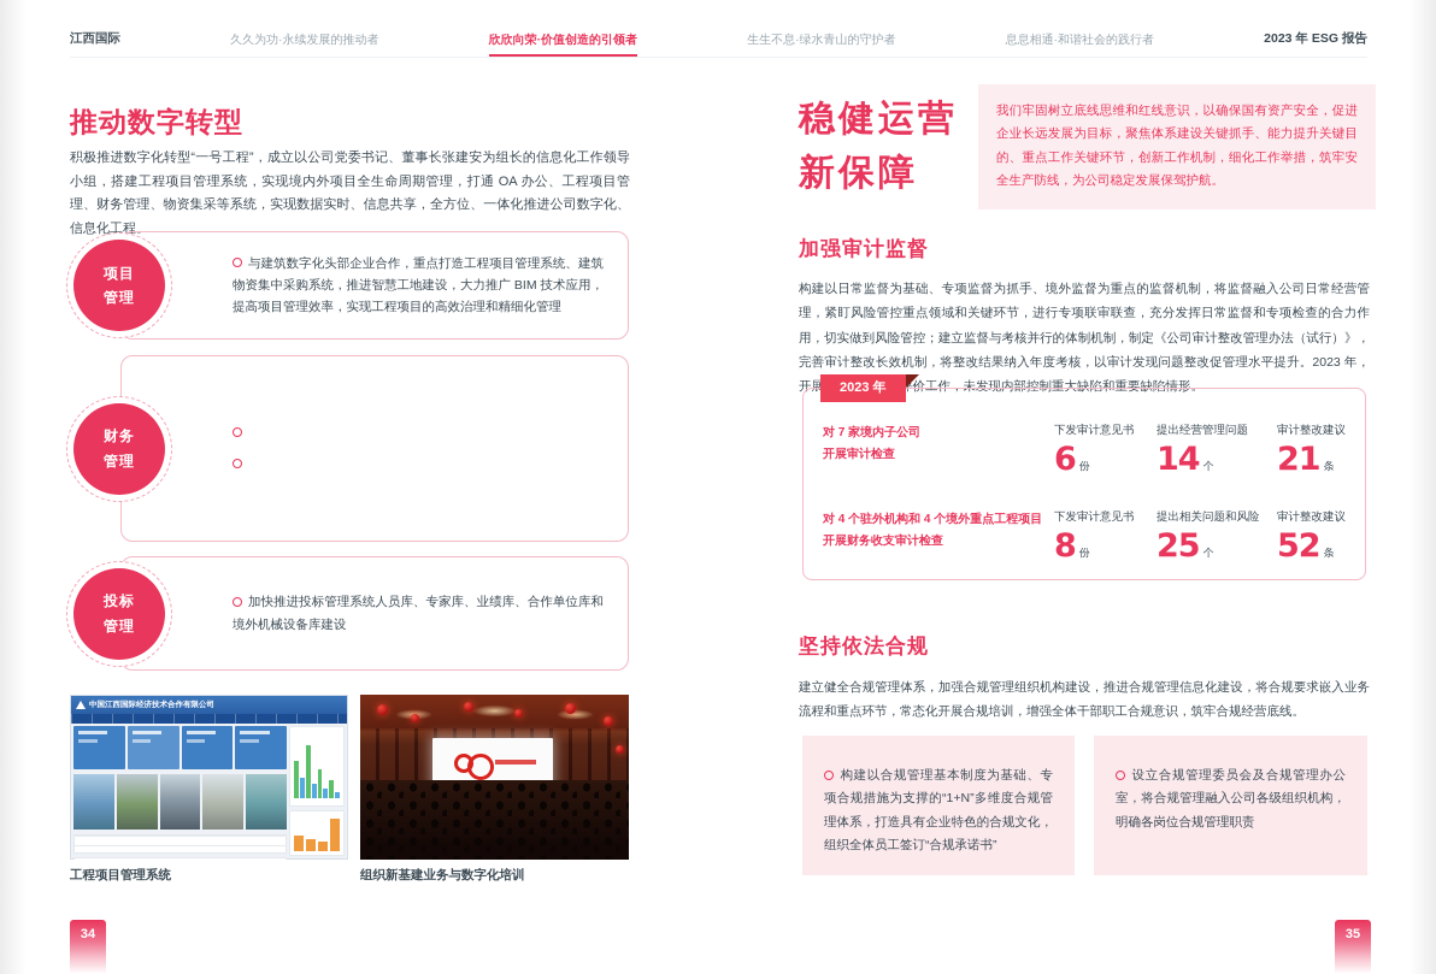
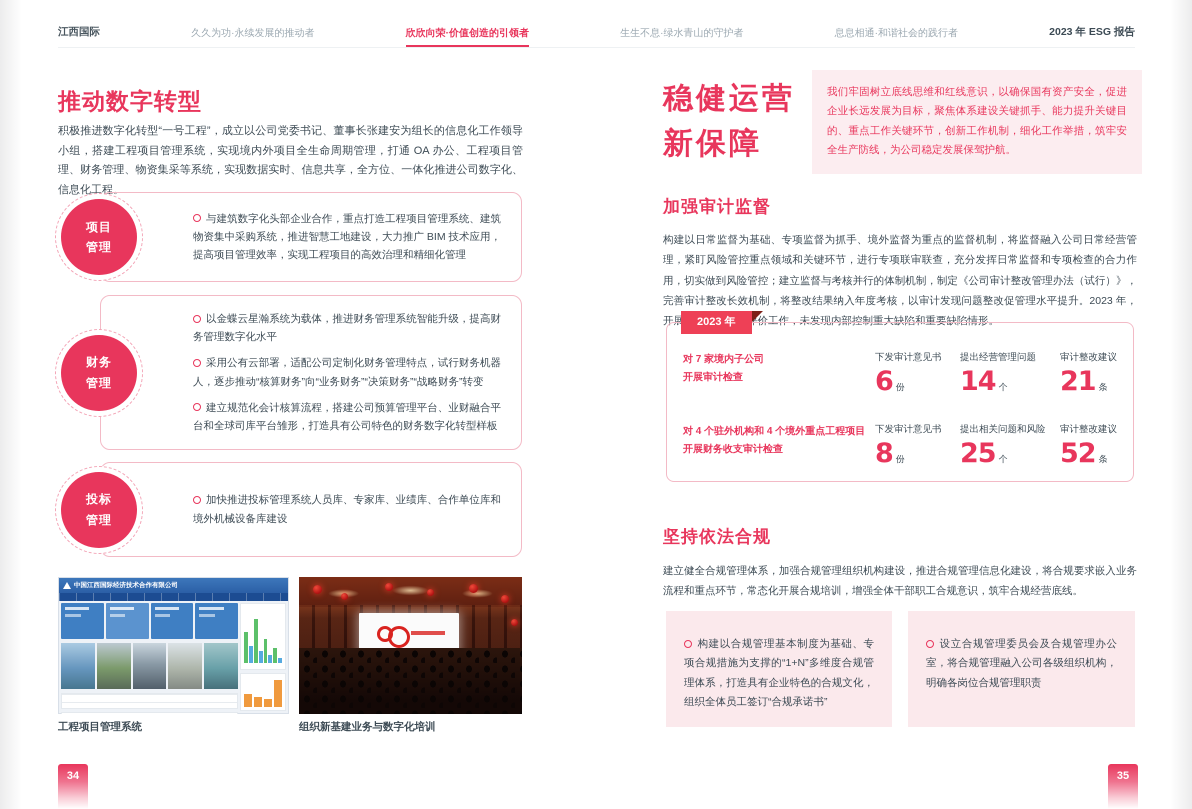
  江西国际
  久久为功·永续发展的推动者
  欣欣向荣·价值创造的引领者
  生生不息·绿水青山的守护者
  息息相通·和谐社会的践行者
  2023 年 ESG 报告
  推动数字转型
  积极推进数字化转型“一号工程”，成立以公司党委书记、董事长张建安为组长的信息化工作领导小组，搭建工程项目管理系统，实现境内外项目全生命周期管理，打通 OA 办公、工程项目管理、财务管理、物资集采等系统，实现数据实时、信息共享，全方位、一体化推进公司数字化、信息化工程。
  项目
  管理
  与建筑数字化头部企业合作，重点打造工程项目管理系统、建筑物资集中采购系统，推进智慧工地建设，大力推广 BIM 技术应用，提高项目管理效率，实现工程项目的高效治理和精细化管理
  财务
  管理
+ 以金蝶云星瀚系统为载体，推进财务管理系统智能升级，提高财务管理数字化水平
+ 采用公有云部署，适配公司定制化财务管理特点，试行财务机器人，逐步推动“核算财务”向“业务财务”“决策财务”“战略财务”转变
+ 建立规范化会计核算流程，搭建公司预算管理平台、业财融合平台和全球司库平台雏形，打造具有公司特色的财务数字化转型样板
  投标
  管理
  加快推进投标管理系统人员库、专家库、业绩库、合作单位库和境外机械设备库建设
  工程项目管理系统
  组织新基建业务与数字化培训
  34
  稳健运营
  新保障
  我们牢固树立底线思维和红线意识，以确保国有资产安全，促进企业长远发展为目标，聚焦体系建设关键抓手、能力提升关键目的、重点工作关键环节，创新工作机制，细化工作举措，筑牢安全生产防线，为公司稳定发展保驾护航。
  加强审计监督
  构建以日常监督为基础、专项监督为抓手、境外监督为重点的监督机制，将监督融入公司日常经营管理，紧盯风险管控重点领域和关键环节，进行专项联审联查，充分发挥日常监督和专项检查的合力作用，切实做到风险管控；建立监督与考核并行的体制机制，制定《公司审计整改管理办法（试行）》，完善审计整改长效机制，将整改结果纳入年度考核，以审计发现问题整改促管理水平提升。2023 年，开展价工作，未发现内部控制重大缺陷和重要缺陷情形。
  2023 年
  对 7 家境内子公司
  开展审计检查
  下发审计意见书
  6 份
  提出经营管理问题
  14 个
  审计整改建议
  21 条
  对 4 个驻外机构和 4 个境外重点工程项目
  开展财务收支审计检查
  下发审计意见书
  8 份
  提出相关问题和风险
  25 个
  审计整改建议
  52 条
  坚持依法合规
  建立健全合规管理体系，加强合规管理组织机构建设，推进合规管理信息化建设，将合规要求嵌入业务流程和重点环节，常态化开展合规培训，增强全体干部职工合规意识，筑牢合规经营底线。
  构建以合规管理基本制度为基础、专项合规措施为支撑的“1+N”多维度合规管理体系，打造具有企业特色的合规文化，组织全体员工签订“合规承诺书”
  设立合规管理委员会及合规管理办公室，将合规管理融入公司各级组织机构，明确各岗位合规管理职责
  35
